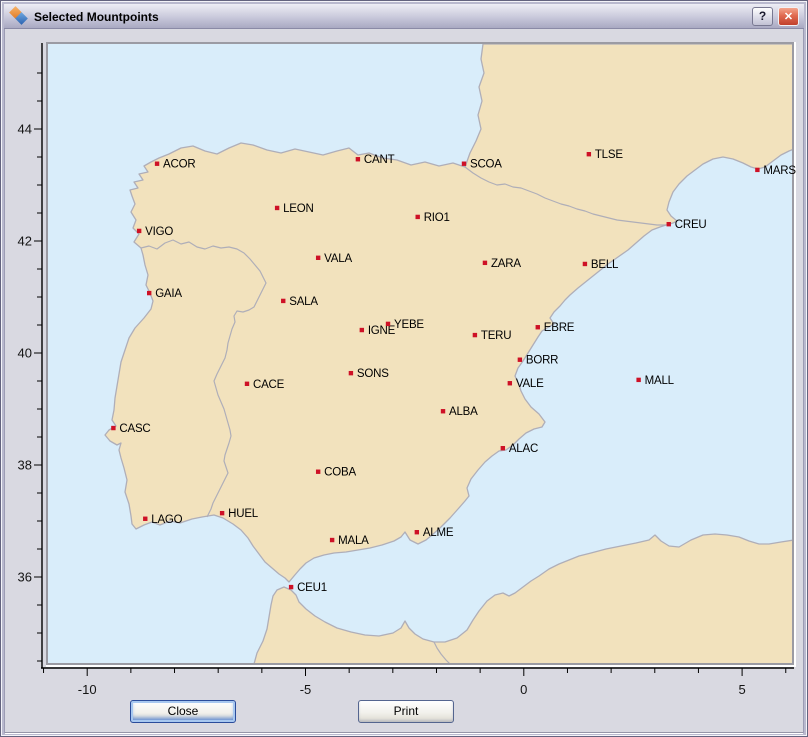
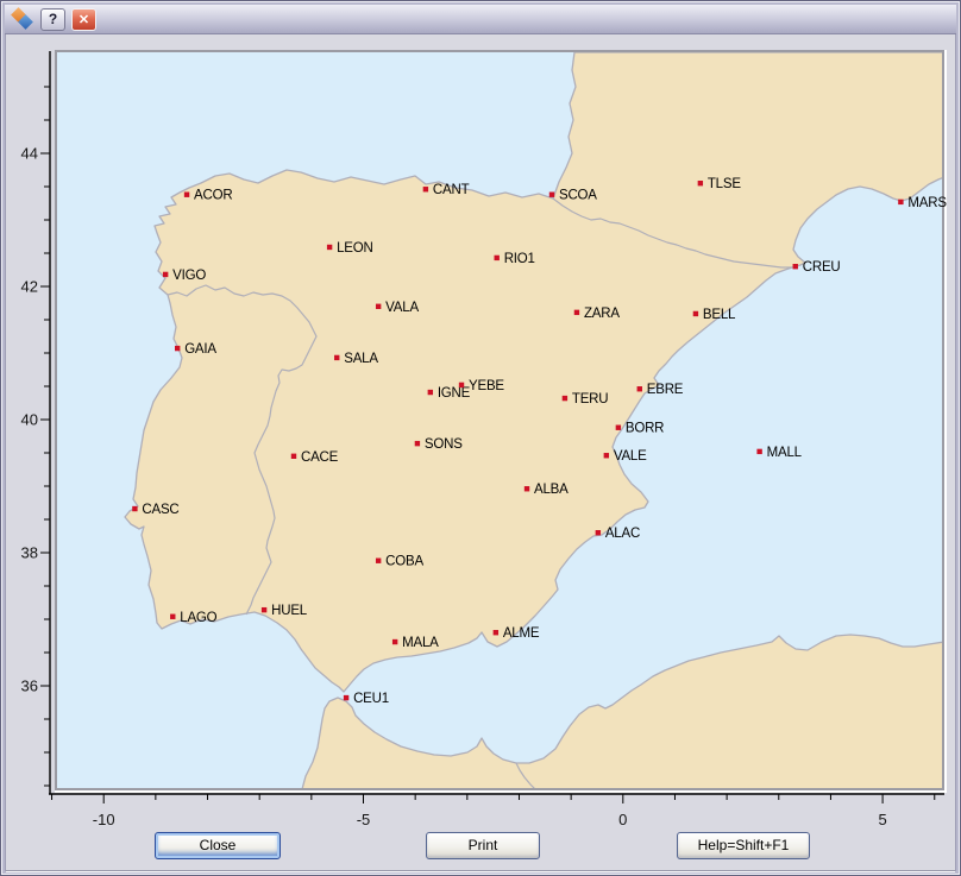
- Selected Mountpoints
  ?
  ✕
  -10
  -5
  0
  5
  36
  38
  40
  42
  44
  ACOR
  CANT
  SCOA
  TLSE
  MARS
  LEON
  RIO1
  VIGO
  CREU
  VALA
  ZARA
  BELL
  GAIA
  SALA
  IGNE
  YEBE
  EBRE
  TERU
  BORR
  SONS
  CACE
  VALE
  MALL
  ALBA
  CASC
  ALAC
  COBA
  LAGO
  HUEL
  MALA
  ALME
  CEU1
  Close
  Print
+ Help=Shift+F1
